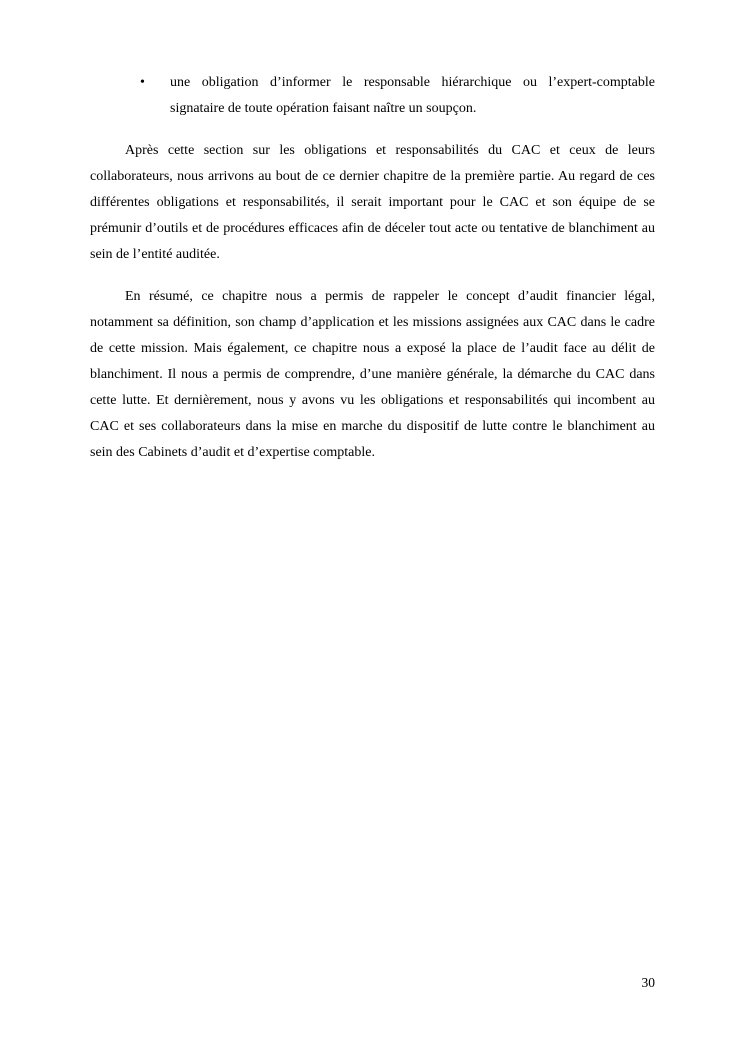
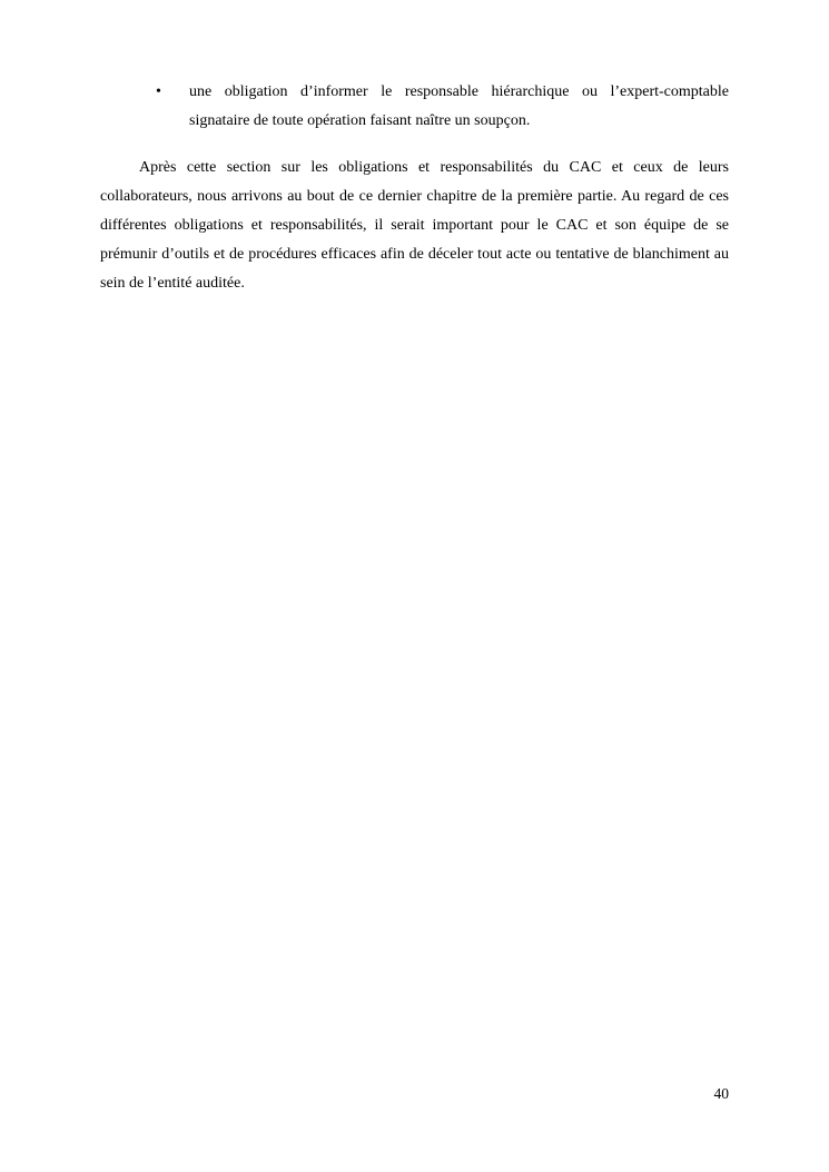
  •
  une obligation d’informer le responsable hiérarchique ou l’expert-comptable signataire de toute opération faisant naître un soupçon.
  Après cette section sur les obligations et responsabilités du CAC et ceux de leurs collaborateurs, nous arrivons au bout de ce dernier chapitre de la première partie. Au regard de ces différentes obligations et responsabilités, il serait important pour le CAC et son équipe de se prémunir d’outils et de procédures efficaces afin de déceler tout acte ou tentative de blanchiment au sein de l’entité auditée.
- En résumé, ce chapitre nous a permis de rappeler le concept d’audit financier légal, notamment sa définition, son champ d’application et les missions assignées aux CAC dans le cadre de cette mission. Mais également, ce chapitre nous a exposé la place de l’audit face au délit de blanchiment. Il nous a permis de comprendre, d’une manière générale, la démarche du CAC dans cette lutte. Et dernièrement, nous y avons vu les obligations et responsabilités qui incombent au CAC et ses collaborateurs dans la mise en marche du dispositif de lutte contre le blanchiment au sein des Cabinets d’audit et d’expertise comptable.
- 30
+ 40
